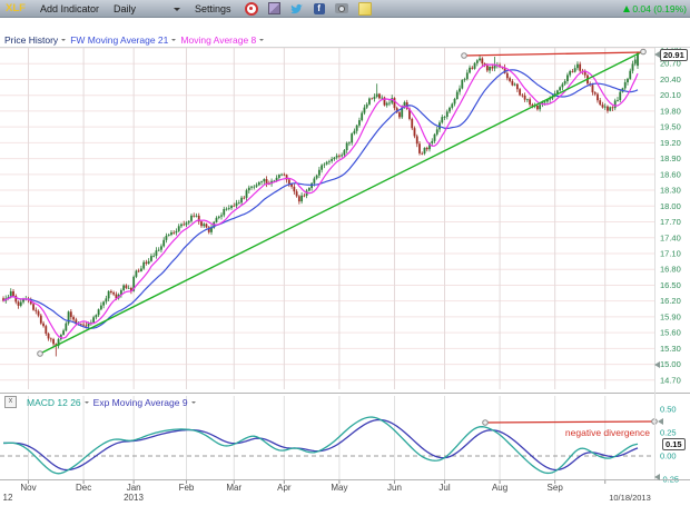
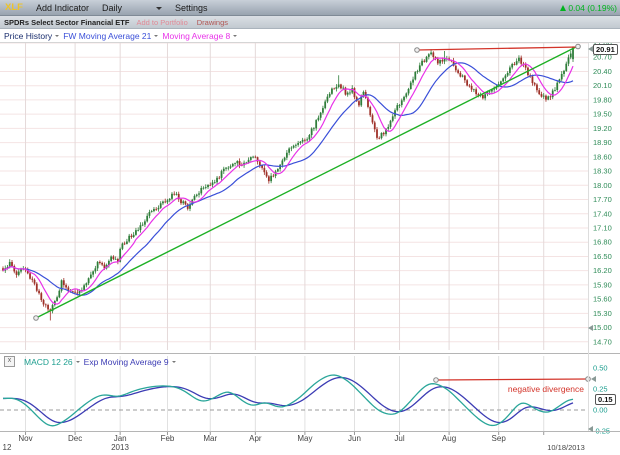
  negative divergence
  20.70
  20.40
  20.10
  19.80
  19.50
  19.20
  18.90
  18.60
  18.30
  18.00
  17.70
  17.40
  17.10
  16.80
  16.50
  16.20
  15.90
  15.60
  15.30
  15.00
  14.70
  0.50
  0.25
  0.00
  Nov
  Dec
  Jan
  Feb
  Mar
  Apr
  May
  Jun
  Jul
  Aug
  Sep
  12
  2013
  10/18/2013
  XLF
  Add Indicator
  Daily
  Settings
- f
  0.04 (0.19%)
+ SPDRs Select Sector Financial ETF
+ Add to Portfolio
+ Drawings
  Price History
  FW Moving Average 21
  Moving Average 8
  MACD 12 26
  Exp Moving Average 9
  20.91
  0.15
